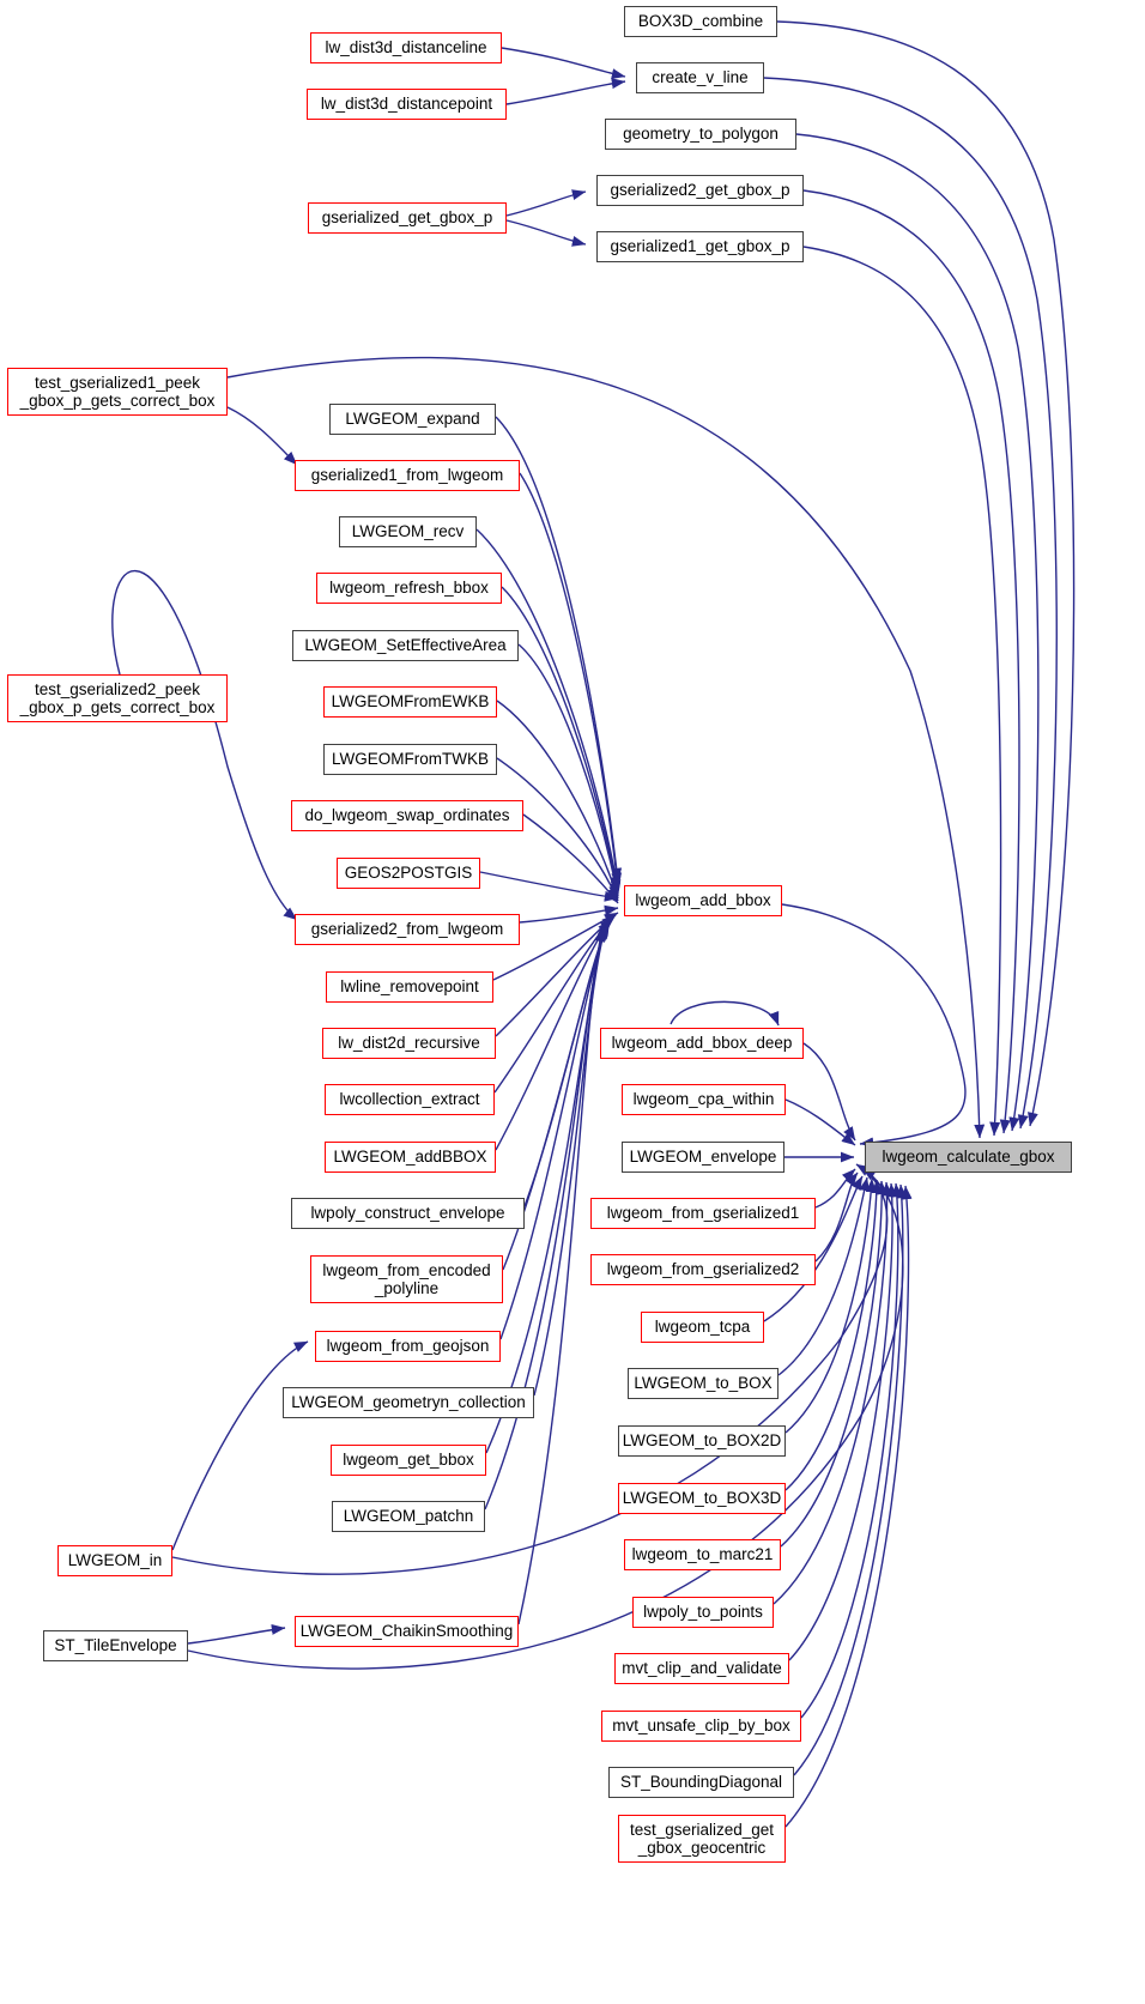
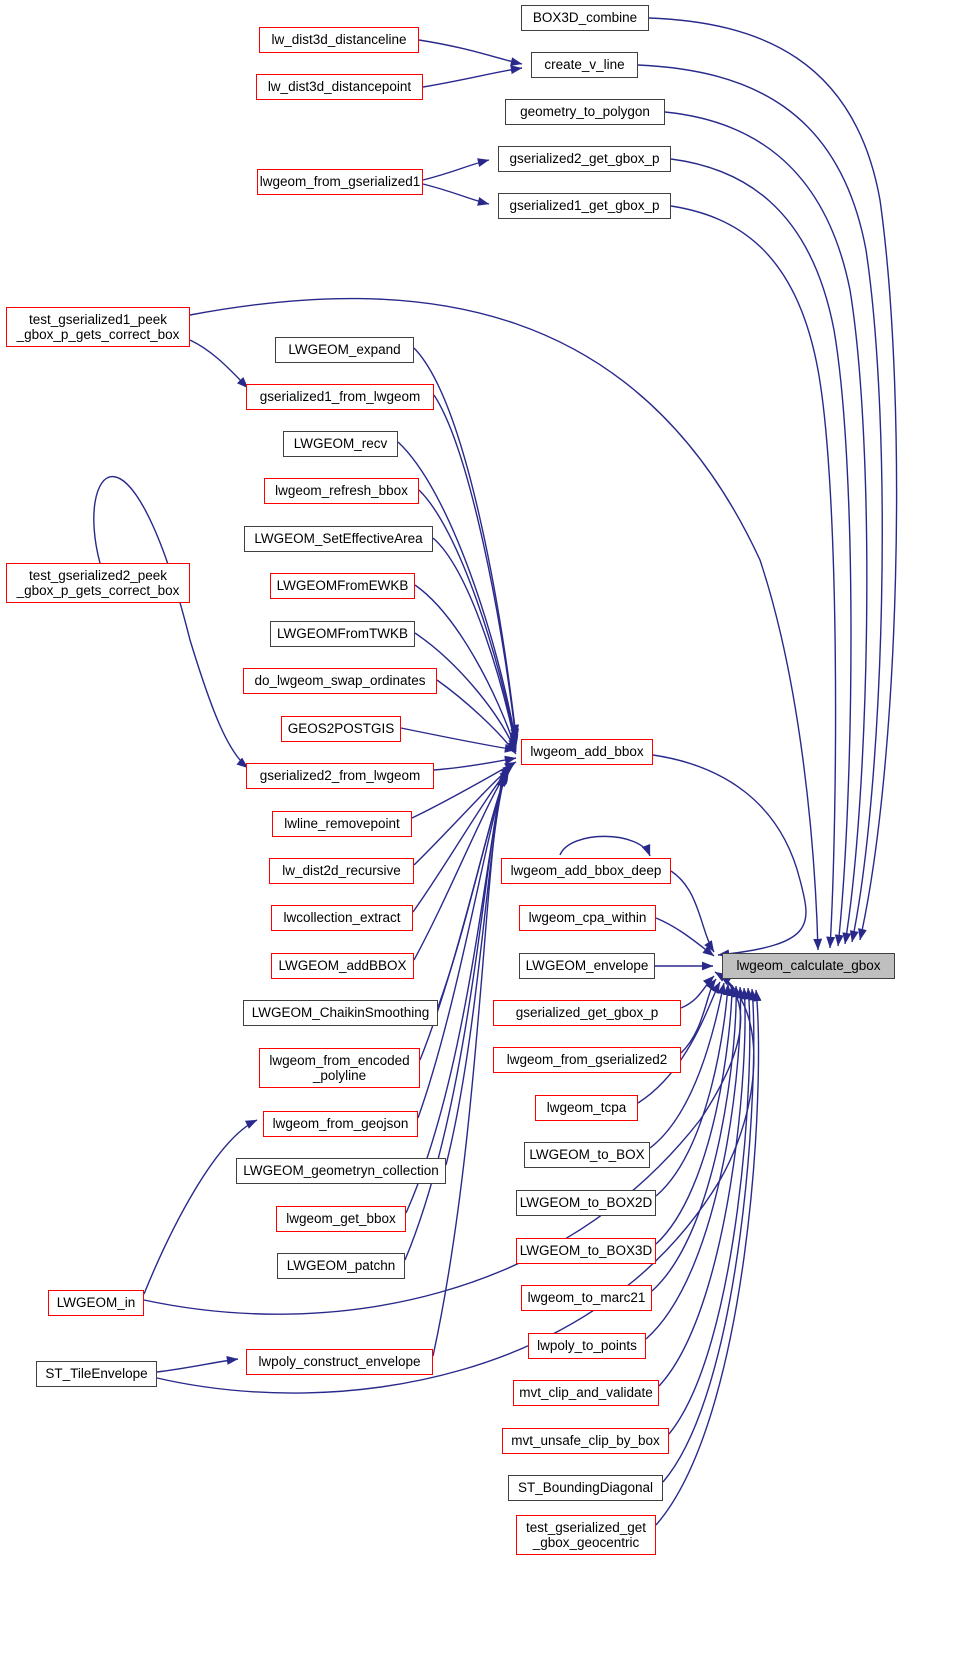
  BOX3D_combine
  lw_dist3d_distanceline
  create_v_line
  lw_dist3d_distancepoint
  geometry_to_polygon
  gserialized2_get_gbox_p
- gserialized_get_gbox_p
+ lwgeom_from_gserialized1
  gserialized1_get_gbox_p
  test_gserialized1_peek
  _gbox_p_gets_correct_box
  LWGEOM_expand
  gserialized1_from_lwgeom
  LWGEOM_recv
  lwgeom_refresh_bbox
  LWGEOM_SetEffectiveArea
  LWGEOMFromEWKB
  LWGEOMFromTWKB
  do_lwgeom_swap_ordinates
  GEOS2POSTGIS
  lwgeom_add_bbox
  gserialized2_from_lwgeom
  lwline_removepoint
  lwgeom_add_bbox_deep
  lw_dist2d_recursive
  lwgeom_cpa_within
  lwcollection_extract
  LWGEOM_envelope
  LWGEOM_addBBOX
  lwgeom_calculate_gbox
- lwgeom_from_gserialized1
+ gserialized_get_gbox_p
- lwpoly_construct_envelope
+ LWGEOM_ChaikinSmoothing
  lwgeom_from_gserialized2
  lwgeom_from_encoded
  _polyline
  lwgeom_tcpa
  lwgeom_from_geojson
  LWGEOM_to_BOX
  LWGEOM_geometryn_collection
  LWGEOM_to_BOX2D
  lwgeom_get_bbox
  LWGEOM_to_BOX3D
  LWGEOM_patchn
  lwgeom_to_marc21
  LWGEOM_in
  lwpoly_to_points
  ST_TileEnvelope
  mvt_clip_and_validate
- LWGEOM_ChaikinSmoothing
+ lwpoly_construct_envelope
  mvt_unsafe_clip_by_box
  ST_BoundingDiagonal
  test_gserialized_get
  _gbox_geocentric
  test_gserialized2_peek
  _gbox_p_gets_correct_box
